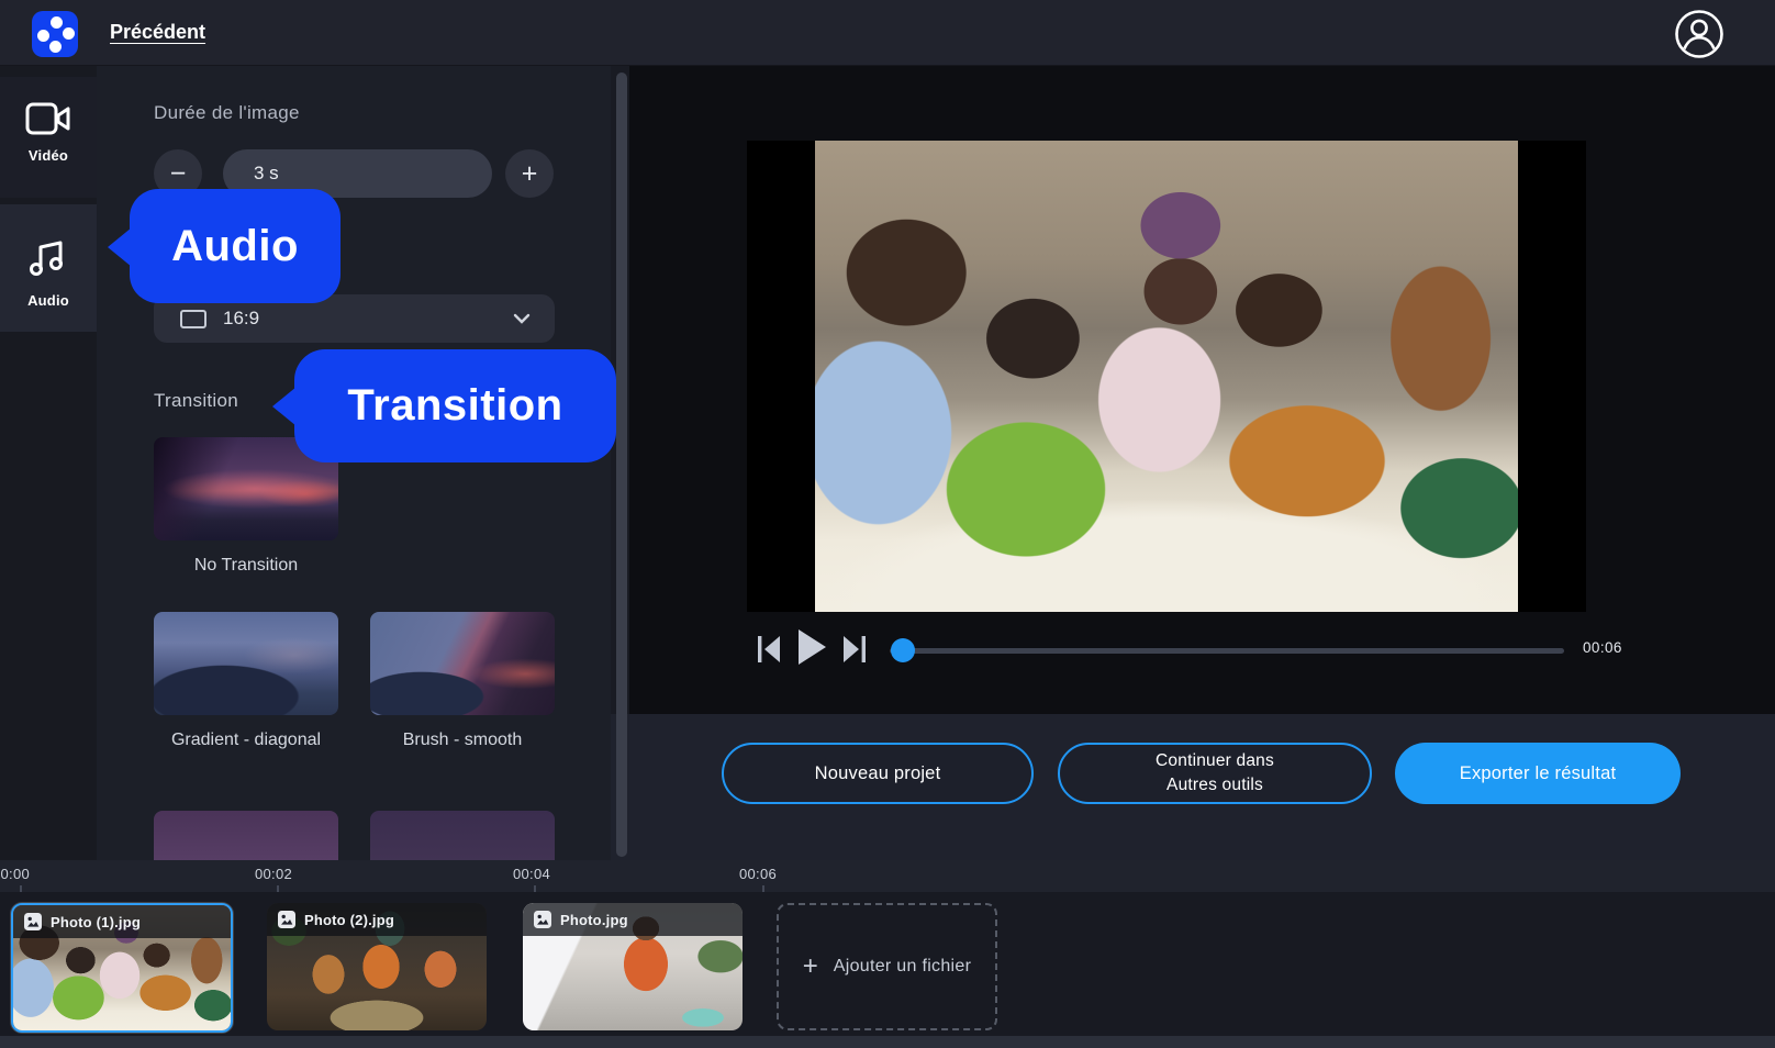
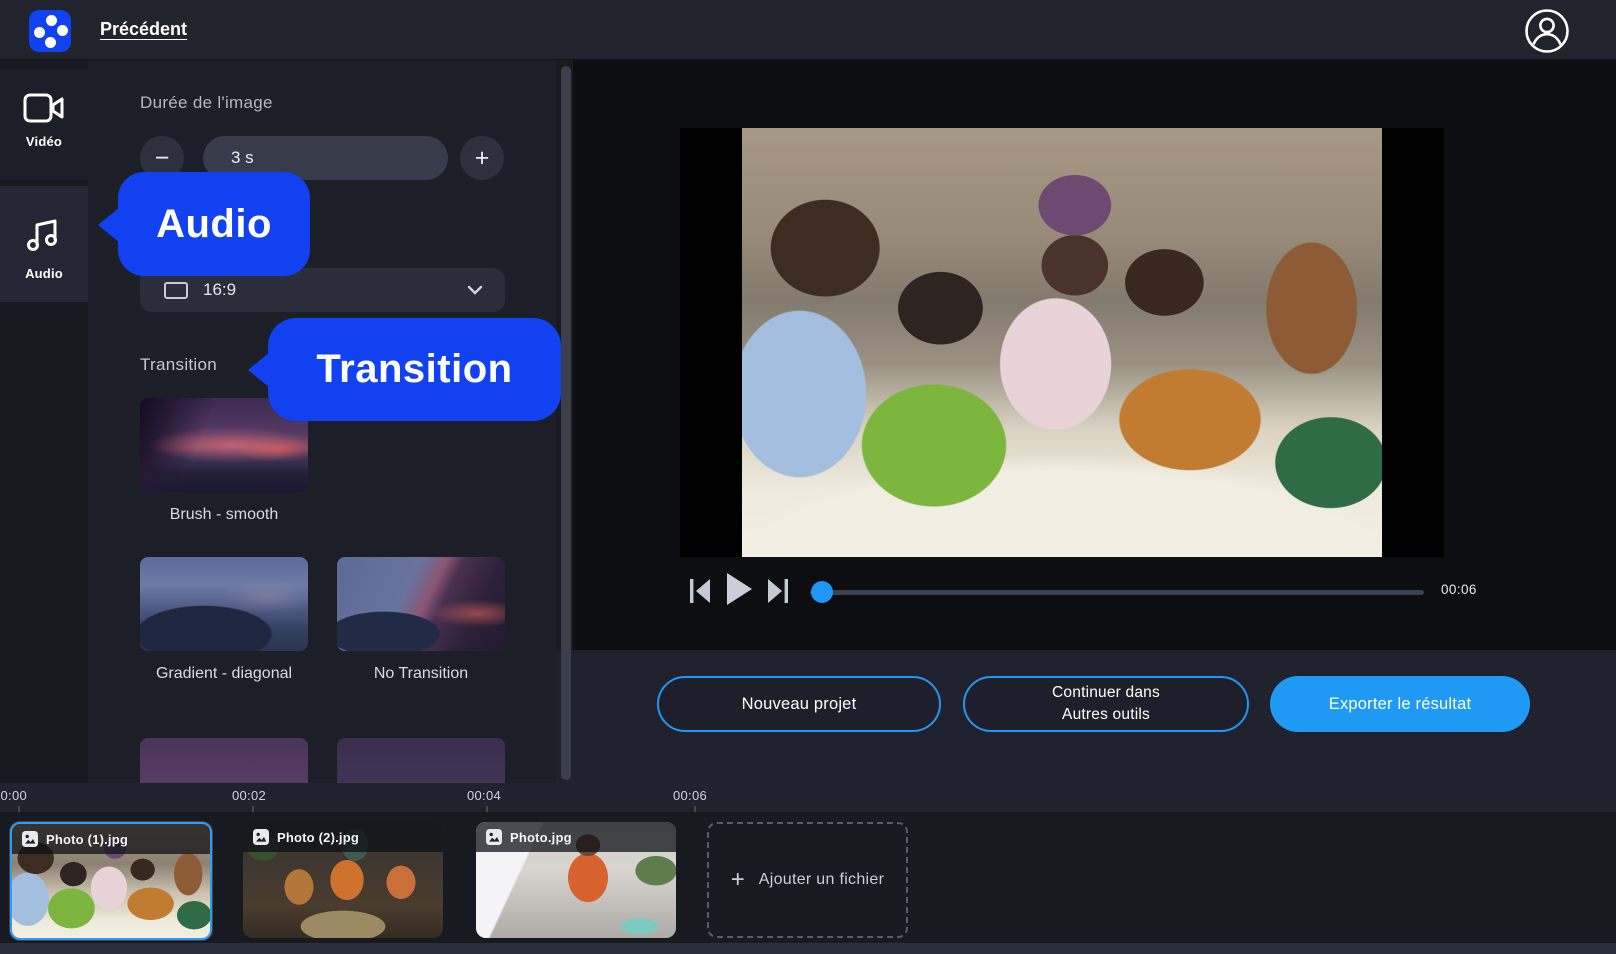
  Précédent
  Vidéo
  Audio
  Durée de l'image
  −
  3 s
  +
  16:9
  Transition
- No Transition
+ Brush - smooth
  Gradient - diagonal
- Brush - smooth
+ No Transition
  Audio
  Transition
  00:06
  Nouveau projet
  Continuer dans
  Autres outils
  Exporter le résultat
  0:00
  00:02
  00:04
  00:06
  Photo (1).jpg
  Photo (2).jpg
  Photo.jpg
  +
  Ajouter un fichier
